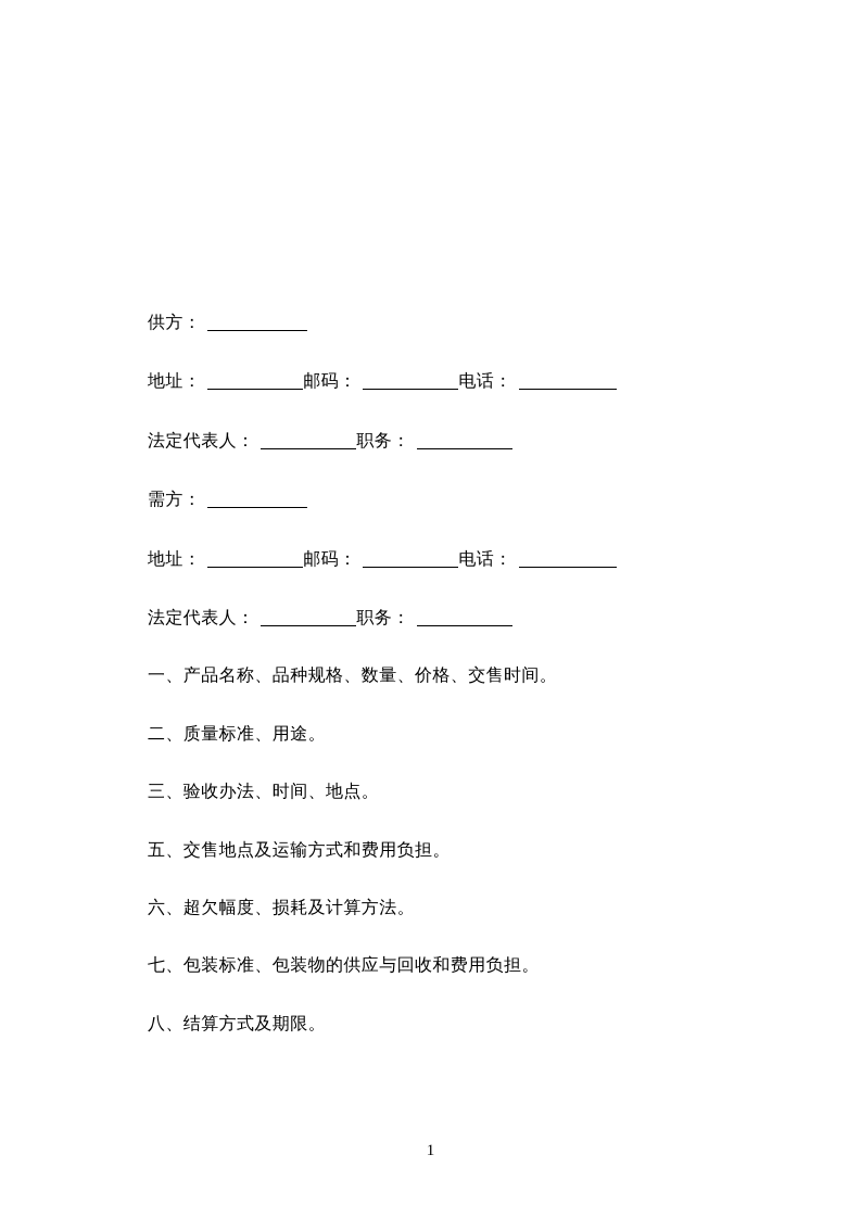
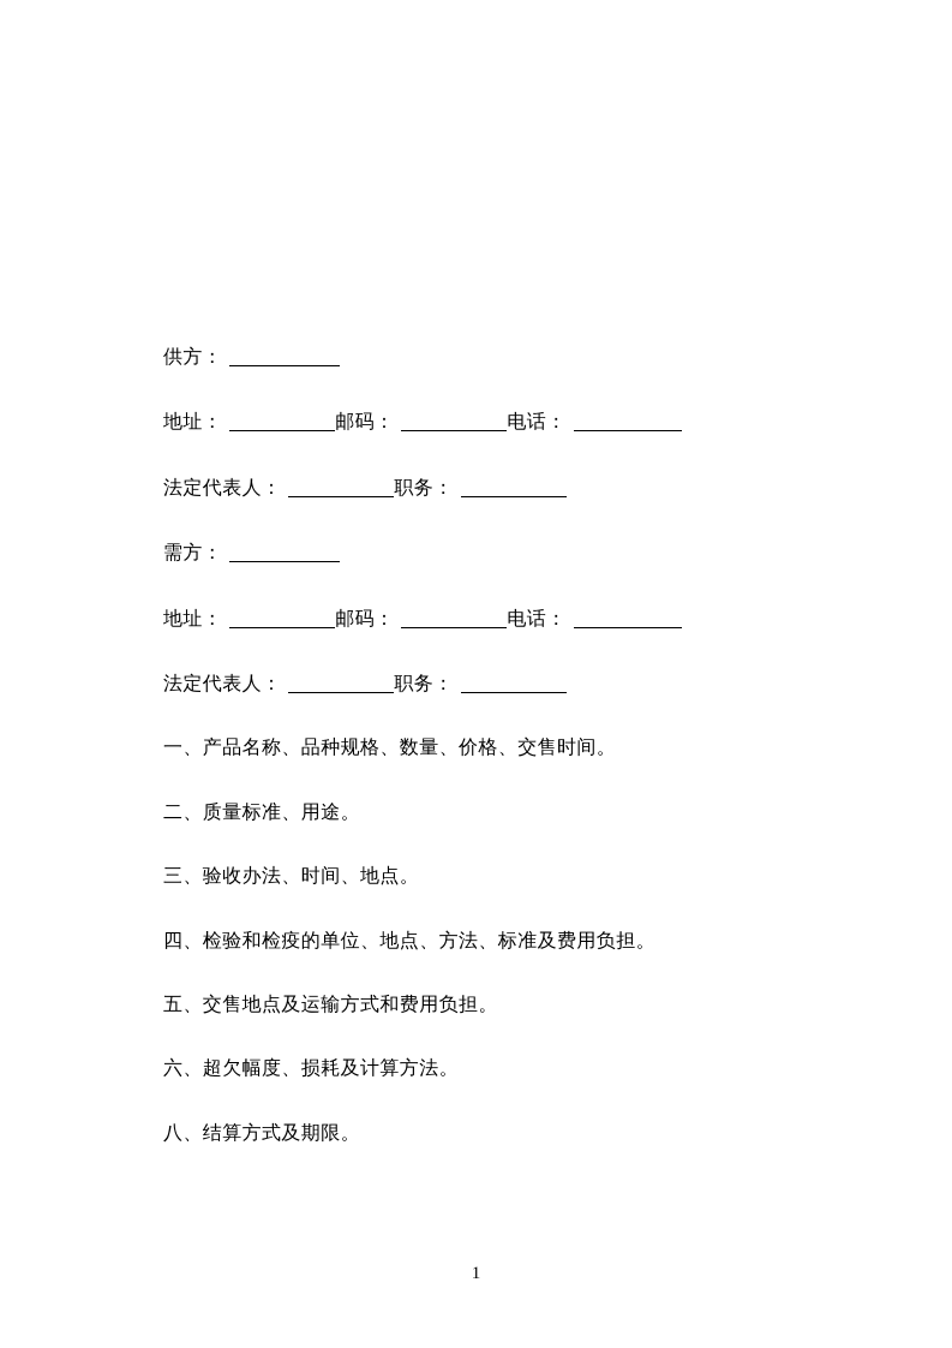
  供方：
  地址： 邮码： 电话：
  法定代表人： 职务：
  需方：
  地址： 邮码： 电话：
  法定代表人： 职务：
  一、产品名称、品种规格、数量、价格、交售时间。
  二、质量标准、用途。
  三、验收办法、时间、地点。
+ 四、检验和检疫的单位、地点、方法、标准及费用负担。
  五、交售地点及运输方式和费用负担。
  六、超欠幅度、损耗及计算方法。
- 七、包装标准、包装物的供应与回收和费用负担。
  八、结算方式及期限。
  1
